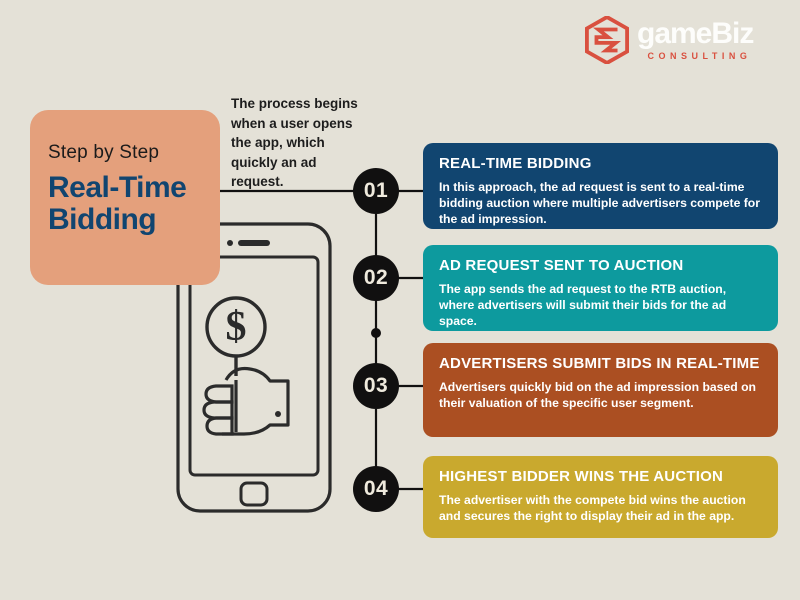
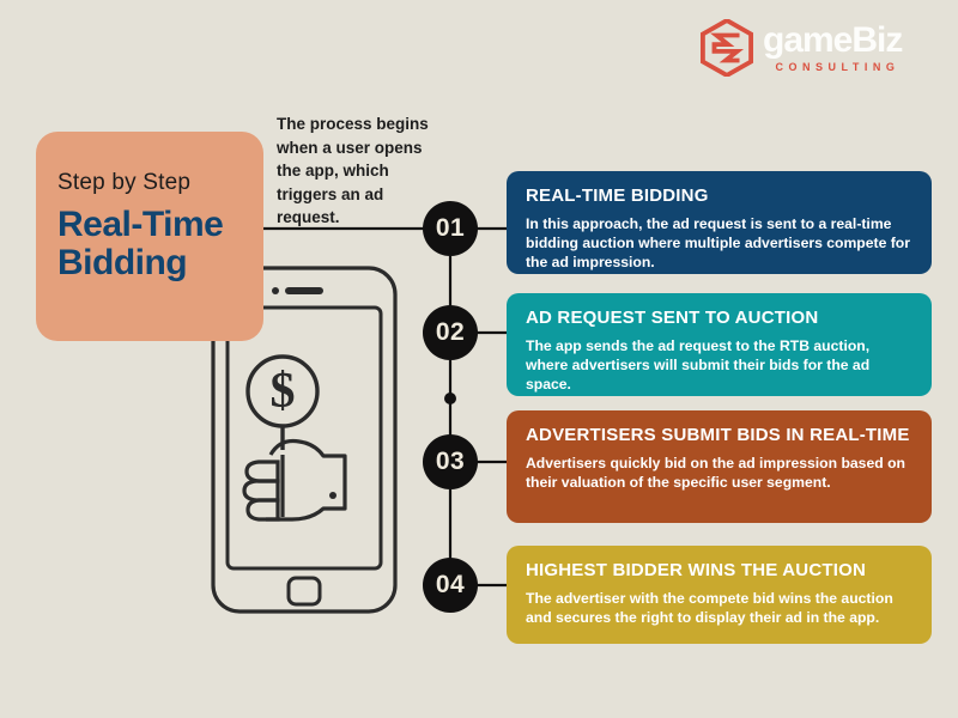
  $
  gameBiz
  CONSULTING
  Step by Step
  Real-Time
  Bidding
- The process begins when a user opens the app, which quickly an ad request.
+ The process begins when a user opens the app, which triggers an ad request.
  01
  02
  03
  04
  REAL-TIME BIDDING
  In this approach, the ad request is sent to a real-time bidding auction where multiple advertisers compete for the ad impression.
  AD REQUEST SENT TO AUCTION
  The app sends the ad request to the RTB auction, where advertisers will submit their bids for the ad space.
  ADVERTISERS SUBMIT BIDS IN REAL-TIME
  Advertisers quickly bid on the ad impression based on their valuation of the specific user segment.
  HIGHEST BIDDER WINS THE AUCTION
  The advertiser with the compete bid wins the auction and secures the right to display their ad in the app.
